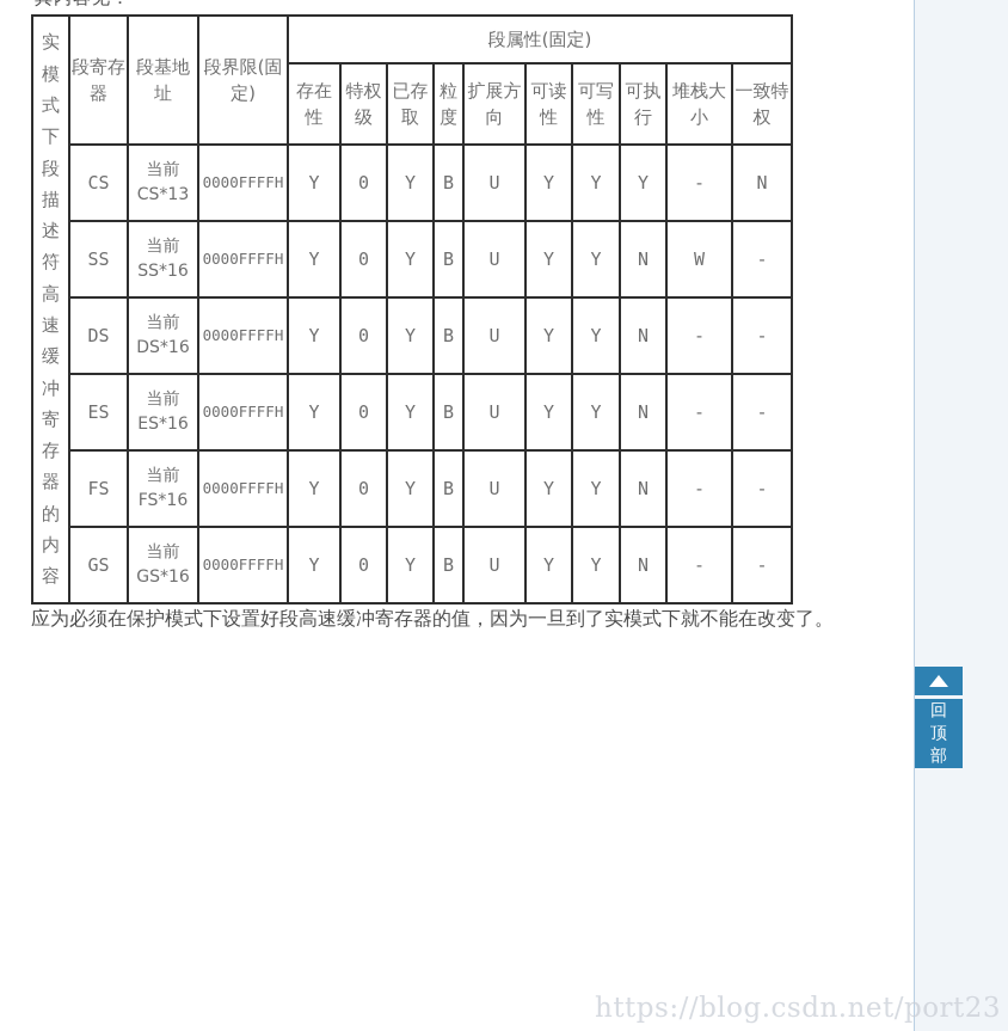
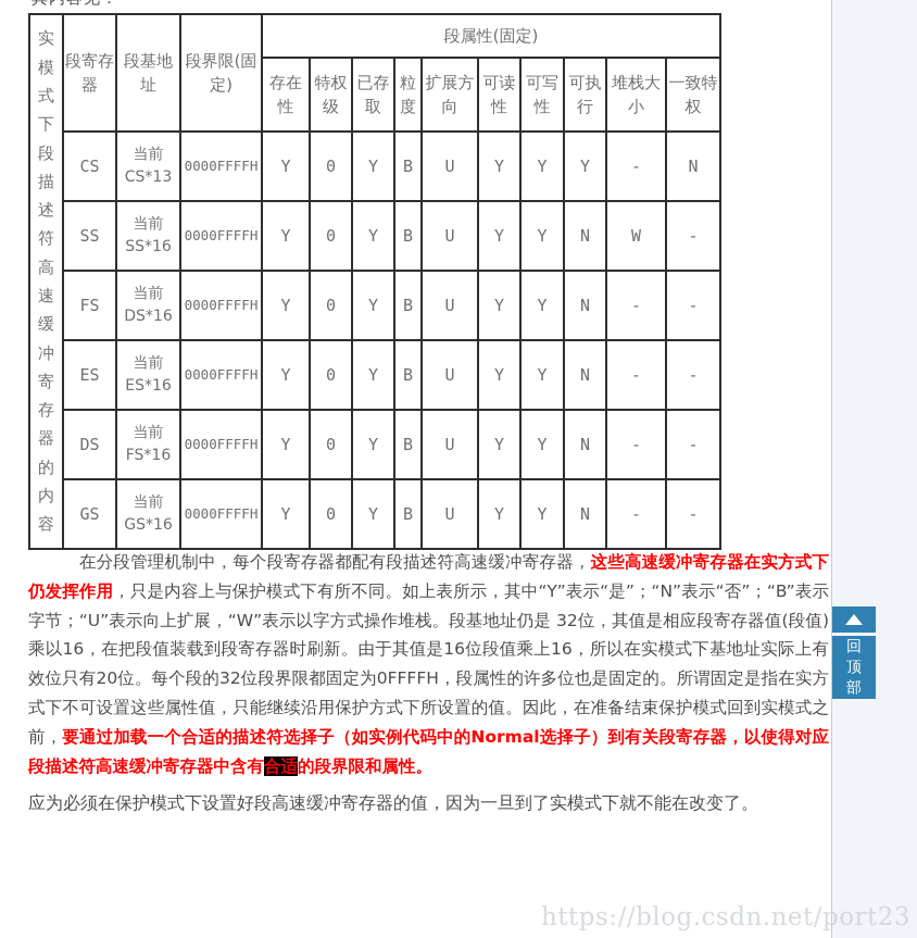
  https://blog.csdn.net/port23
  实模式下段描述符高速缓冲寄存器的内容	段寄存器	段基地址	段界限(固定)	段属性(固定)
  存在性	特权级	已存取	粒度	扩展方向	可读性	可写性	可执行	堆栈大小	一致特权
  CS	当前 CS*13	0000FFFFH	Y	0	Y	B	U	Y	Y	Y	-	N
  SS	当前 SS*16	0000FFFFH	Y	0	Y	B	U	Y	Y	N	W	-
- DS	当前 DS*16	0000FFFFH	Y	0	Y	B	U	Y	Y	N	-	-
+ FS	当前 DS*16	0000FFFFH	Y	0	Y	B	U	Y	Y	N	-	-
  ES	当前 ES*16	0000FFFFH	Y	0	Y	B	U	Y	Y	N	-	-
- FS	当前 FS*16	0000FFFFH	Y	0	Y	B	U	Y	Y	N	-	-
+ DS	当前 FS*16	0000FFFFH	Y	0	Y	B	U	Y	Y	N	-	-
  GS	当前 GS*16	0000FFFFH	Y	0	Y	B	U	Y	Y	N	-	-
+ 在分段管理机制中，每个段寄存器都配有段描述符高速缓冲寄存器，这些高速缓冲寄存器在实方式下仍发挥作用，只是内容上与保护模式下有所不同。如上表所示，其中“Y”表示“是”；“N”表示“否”；“B”表示字节；“U”表示向上扩展，“W”表示以字方式操作堆栈。段基地址仍是 32位，其值是相应段寄存器值(段值)乘以16，在把段值装载到段寄存器时刷新。由于其值是16位段值乘上16，所以在实模式下基地址实际上有效位只有20位。每个段的32位段界限都固定为0FFFFH，段属性的许多位也是固定的。所谓固定是指在实方式下不可设置这些属性值，只能继续沿用保护方式下所设置的值。因此，在准备结束保护模式回到实模式之前，要通过加载一个合适的描述符选择子（如实例代码中的Normal选择子）到有关段寄存器，以使得对应段描述符高速缓冲寄存器中含有合适的段界限和属性。
  应为必须在保护模式下设置好段高速缓冲寄存器的值，因为一旦到了实模式下就不能在改变了。
  回顶部
